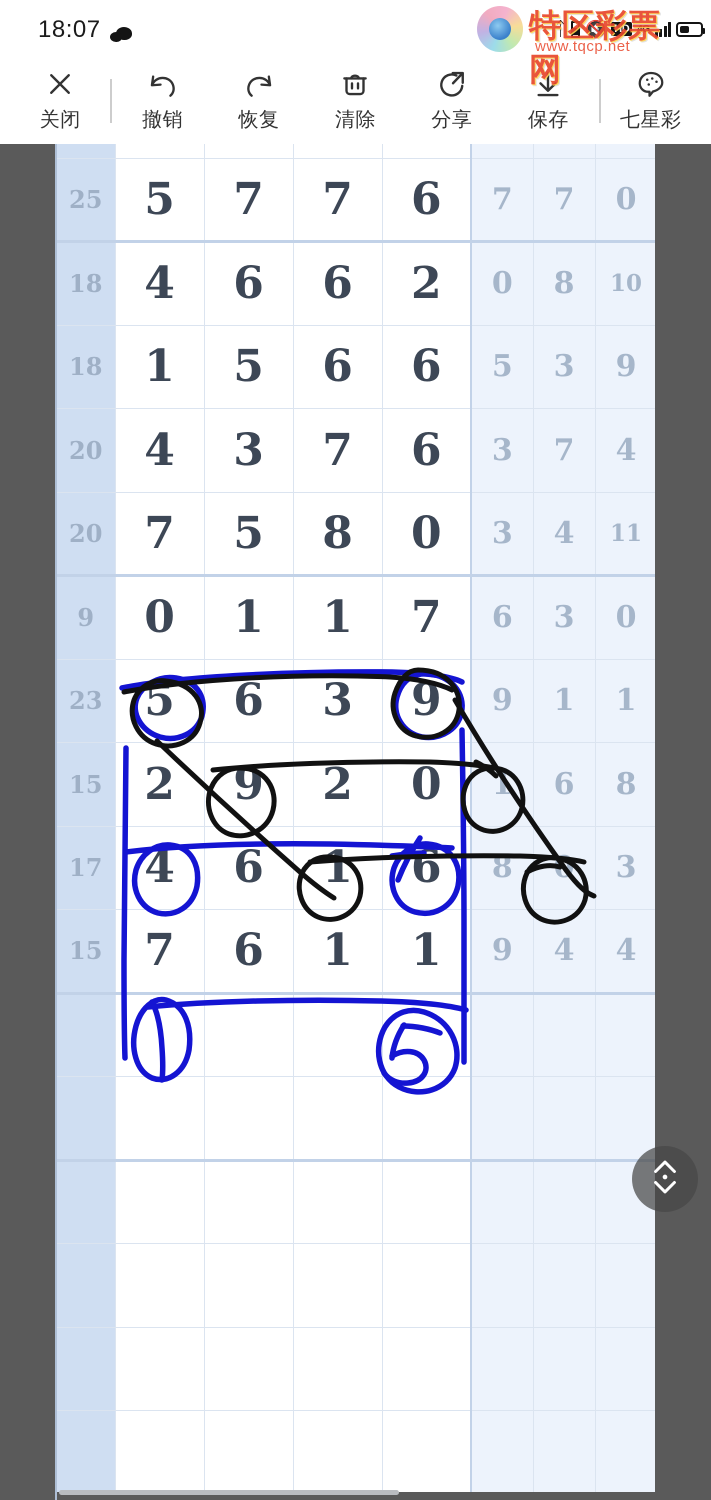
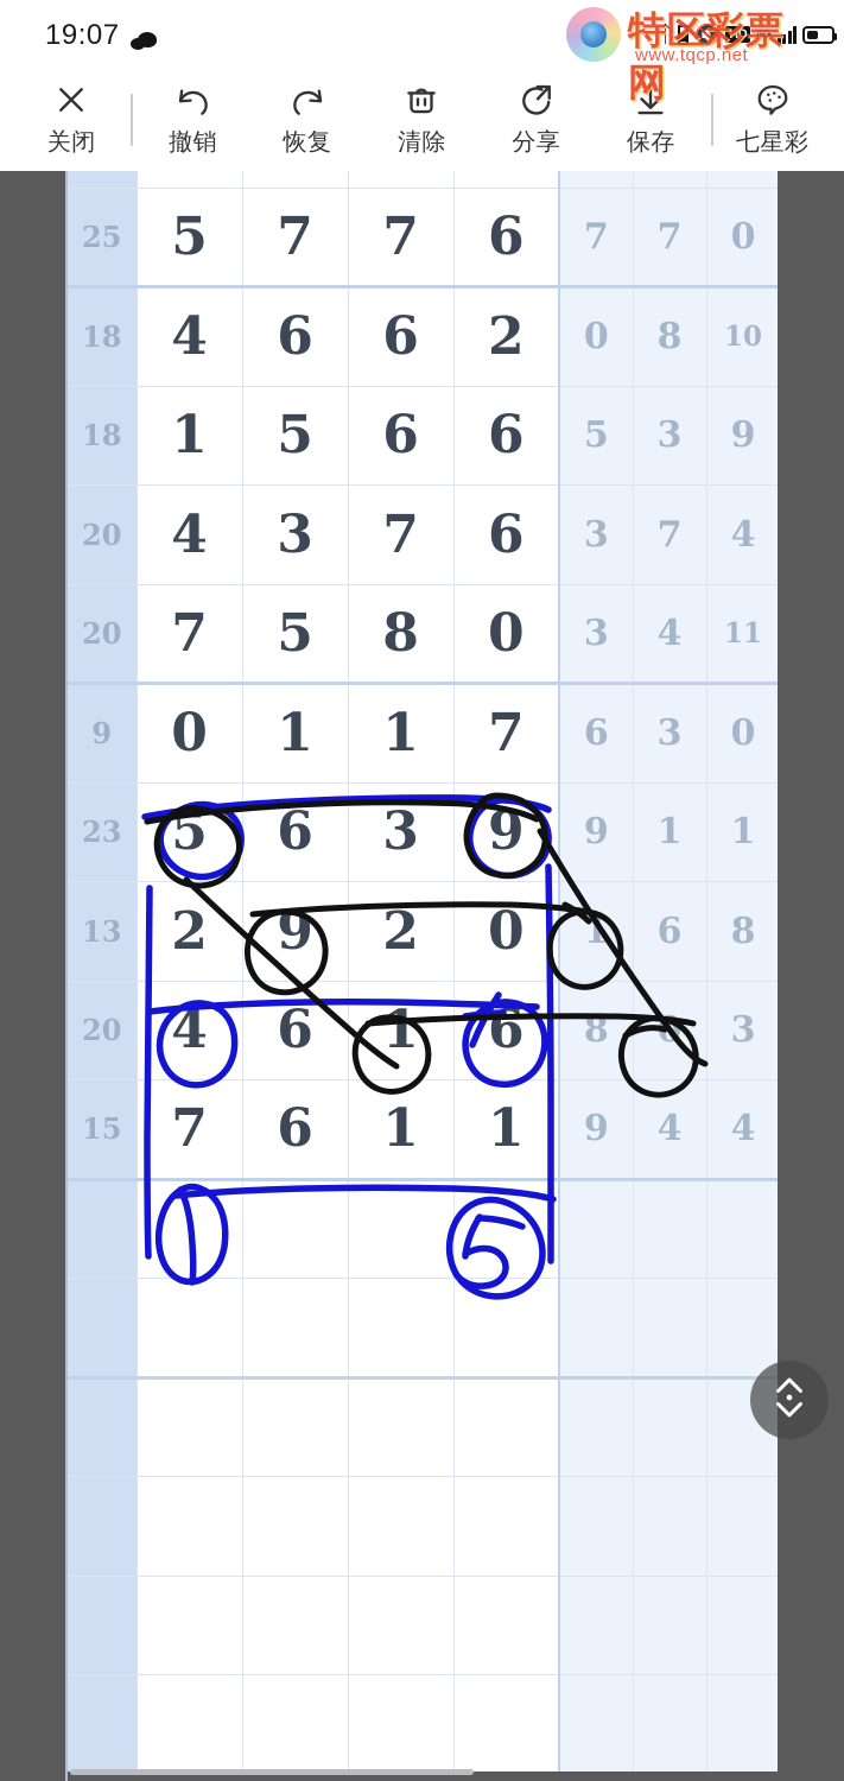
- 18:07
+ 19:07
  ᛏ
  🔇
  HD
  4G
  特区彩票网
  www.tqcp.net
  关闭
  撤销
  恢复
  清除
  分享
  保存
  七星彩
  25	5	7	7	6	7	7	0
  18	4	6	6	2	0	8	10
  18	1	5	6	6	5	3	9
  20	4	3	7	6	3	7	4
  20	7	5	8	0	3	4	11
  9	0	1	1	7	6	3	0
  23	5	6	3	9	9	1	1
- 15	2	9	2	0	1	6	8
+ 13	2	9	2	0	1	6	8
- 17	4	6	1	6	8		3
+ 20	4	6	1	6	8		3
  15	7	6	1	1	9	4	4
